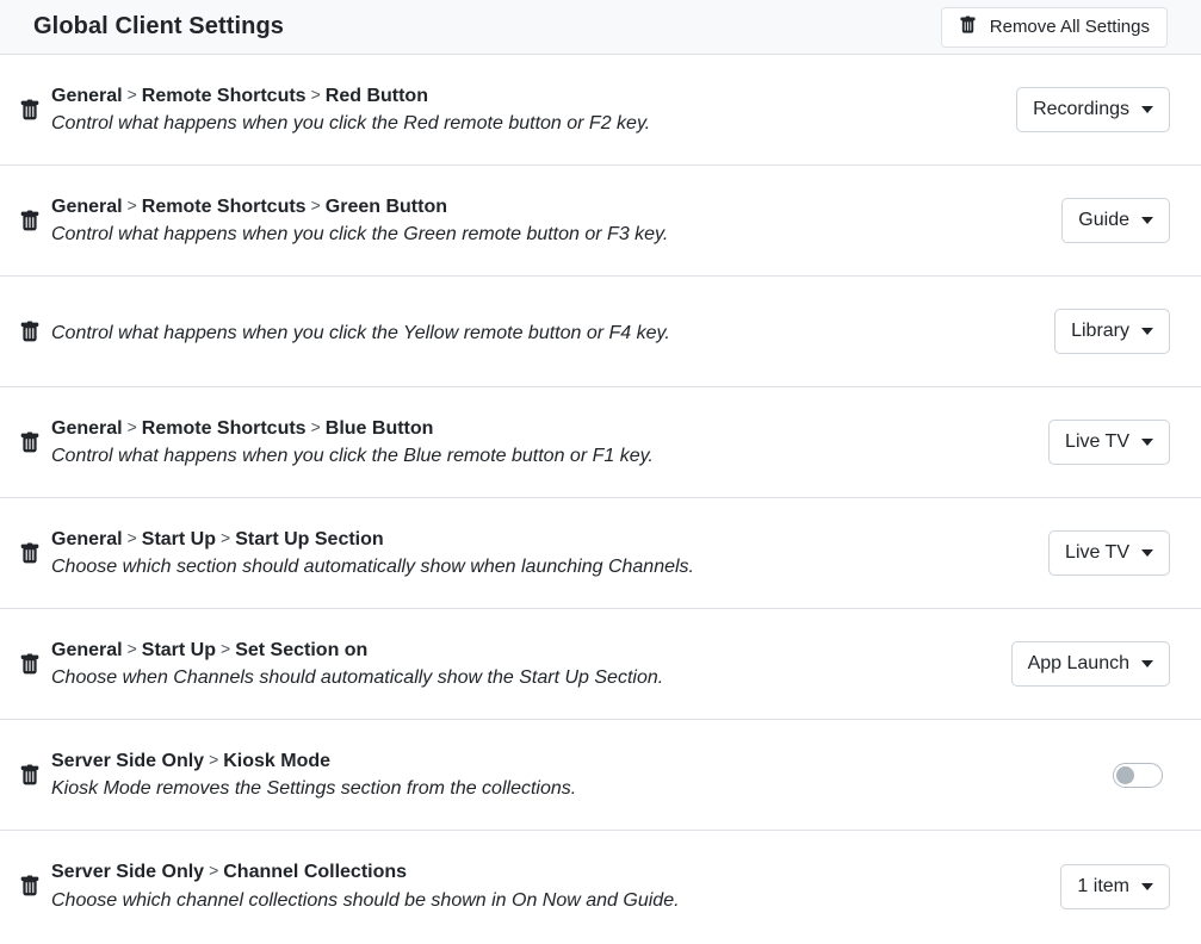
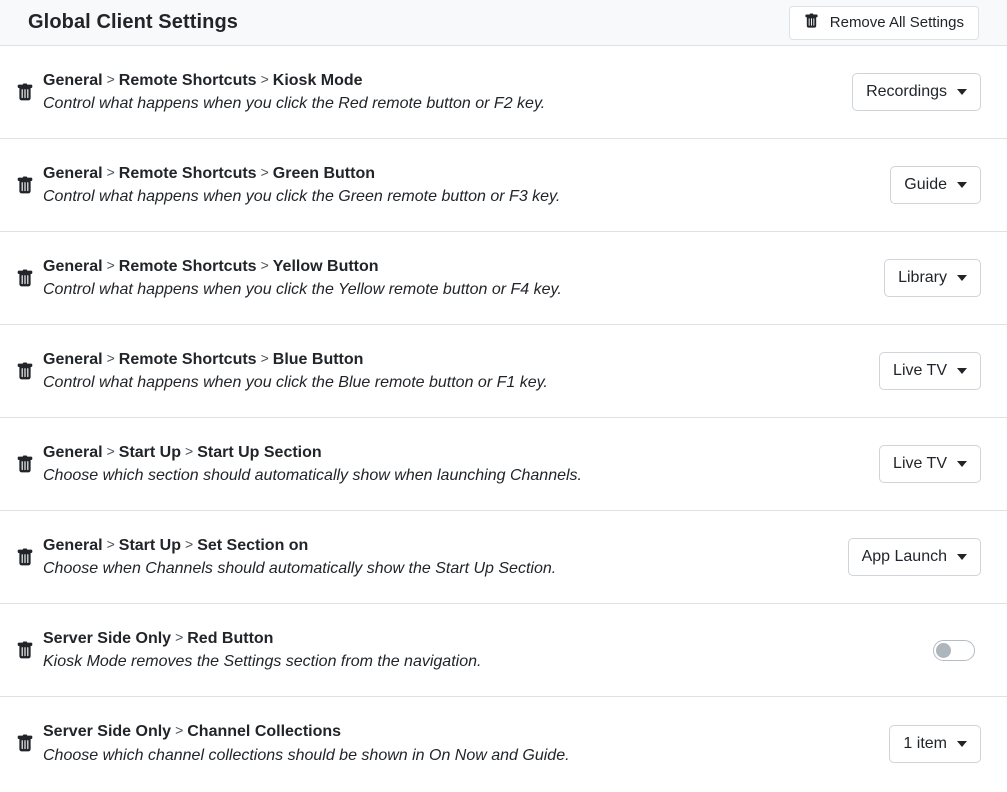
  Global Client Settings
  Remove All Settings
- General > Remote Shortcuts > Red Button
+ General > Remote Shortcuts > Kiosk Mode
  Control what happens when you click the Red remote button or F2 key.
  Recordings
  General > Remote Shortcuts > Green Button
  Control what happens when you click the Green remote button or F3 key.
  Guide
+ General > Remote Shortcuts > Yellow Button
  Control what happens when you click the Yellow remote button or F4 key.
  Library
  General > Remote Shortcuts > Blue Button
  Control what happens when you click the Blue remote button or F1 key.
  Live TV
  General > Start Up > Start Up Section
  Choose which section should automatically show when launching Channels.
  Live TV
  General > Start Up > Set Section on
  Choose when Channels should automatically show the Start Up Section.
  App Launch
- Server Side Only > Kiosk Mode
+ Server Side Only > Red Button
- Kiosk Mode removes the Settings section from the collections.
+ Kiosk Mode removes the Settings section from the navigation.
  Server Side Only > Channel Collections
  Choose which channel collections should be shown in On Now and Guide.
  1 item
